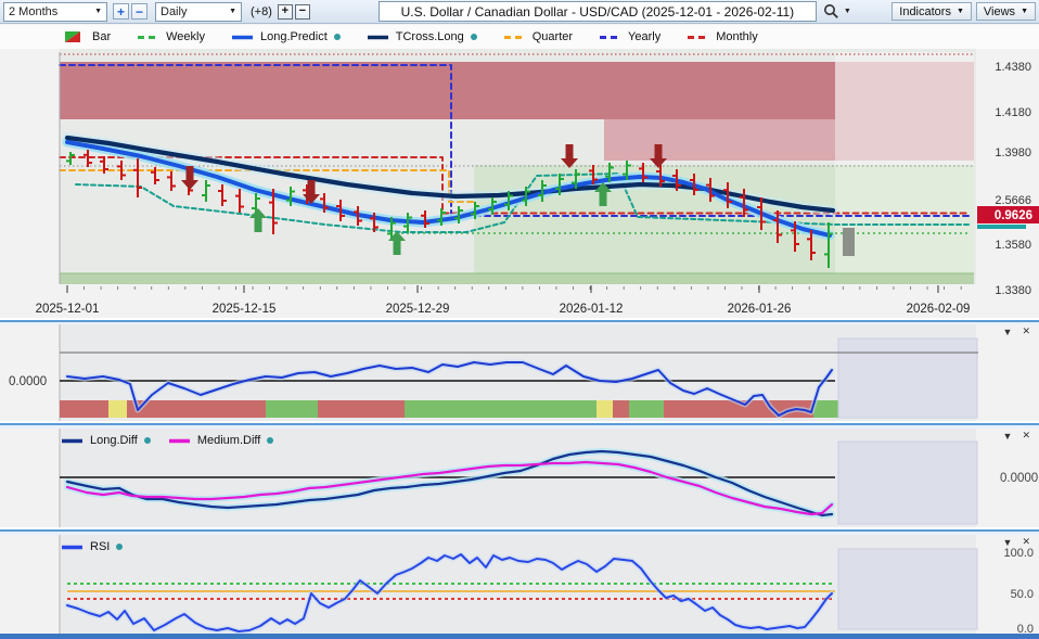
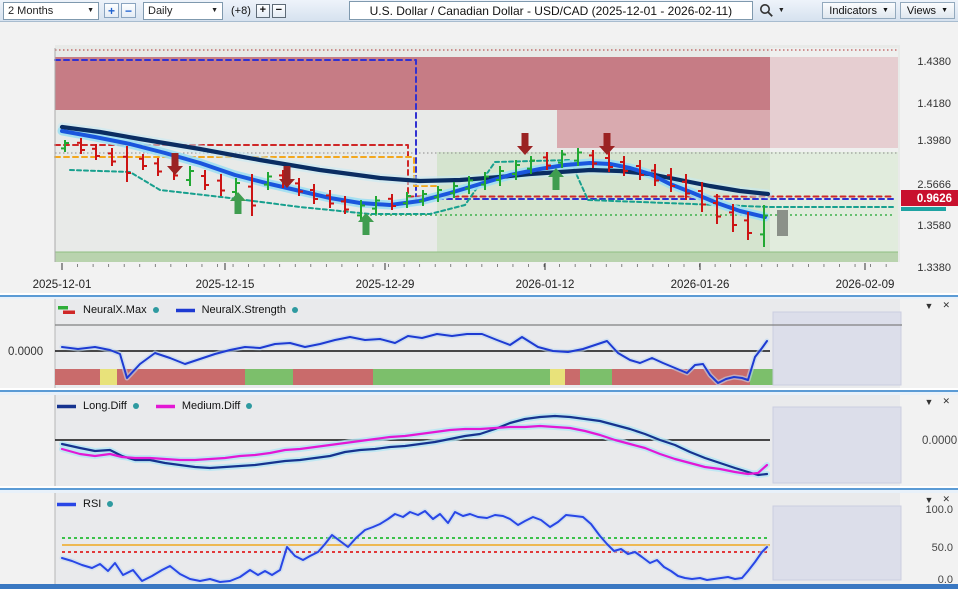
  2 Months
  +
  −
  Daily
  (+8)
  +
  −
  U.S. Dollar / Canadian Dollar - USD/CAD (2025-12-01 - 2026-02-11)
  Indicators
  Views
- Bar
- Weekly
- Long.Predict
- TCross.Long
- Quarter
- Yearly
- Monthly
  2025-12-01
  2025-12-15
  2025-12-29
  2026-01-12
  2026-01-26
  2026-02-09
  1.4380
  1.4180
  1.3980
  2.5666
  1.3580
  1.3380
  0.9626
+ NeuralX.Max
+ NeuralX.Strength
  ▼
  ✕
  0.0000
  Long.Diff
  Medium.Diff
  ▼
  ✕
  0.0000
  RSI
  ▼
  ✕
  100.0
  50.0
  0.0
